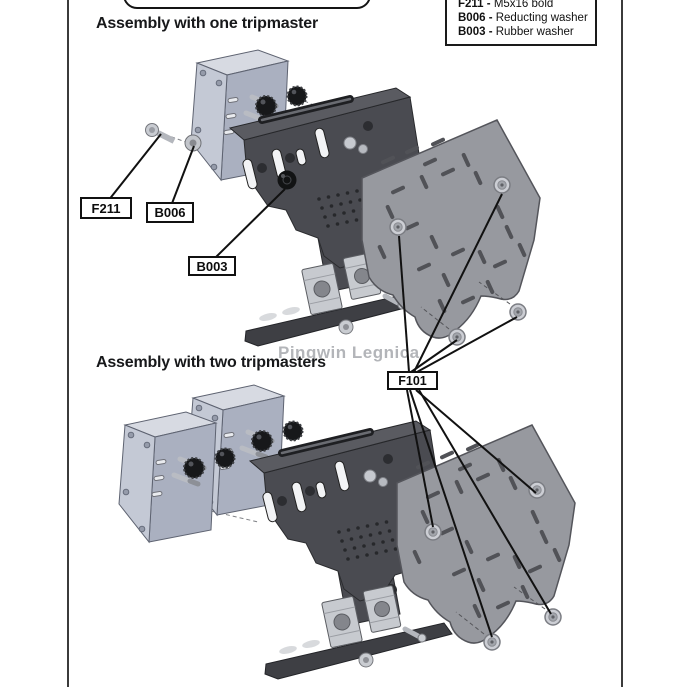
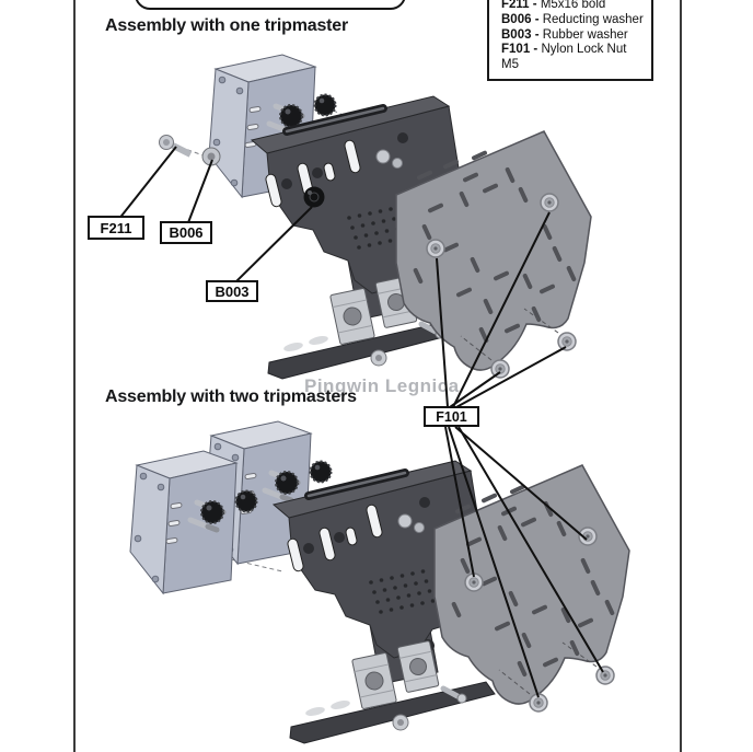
  Pingwin Legnica
  F211 - M5x16 bold
  B006 - Reducting washer
  B003 - Rubber washer
+ F101 - Nylon Lock Nut M5
  Assembly with one tripmaster
  Assembly with two tripmasters
  F211
  B006
  B003
  F101
